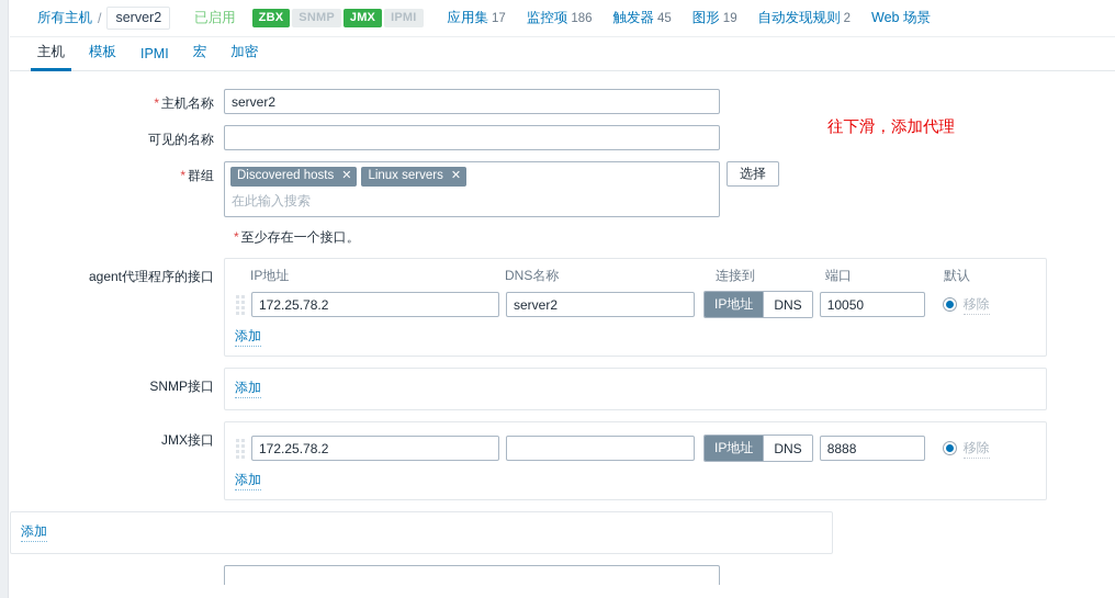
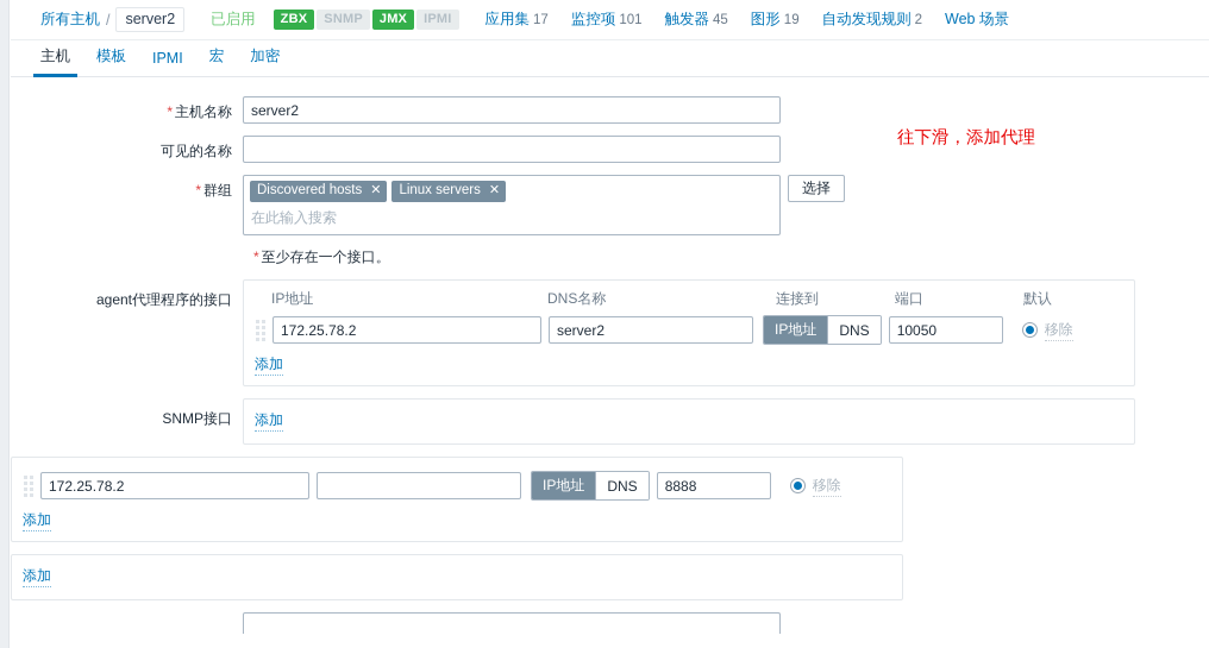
  所有主机
  /
  server2
  已启用
  ZBX
  SNMP
  JMX
  IPMI
  应用集 17
- 监控项 186
+ 监控项 101
  触发器 45
  图形 19
  自动发现规则 2
  Web 场景
  主机
  模板
  IPMI
  宏
  加密
  往下滑，添加代理
  * 主机名称
  server2
  可见的名称
  * 群组
  Discovered hosts
  ✕
  Linux servers
  ✕
  在此输入搜索
  选择
  * 至少存在一个接口。
  agent代理程序的接口
  IP地址
  DNS名称
  连接到
  端口
  默认
  172.25.78.2
  server2
  IP地址
  DNS
  10050
  移除
  添加
  SNMP接口
  添加
- JMX接口
  172.25.78.2
  IP地址
  DNS
  8888
  移除
  添加
  添加
